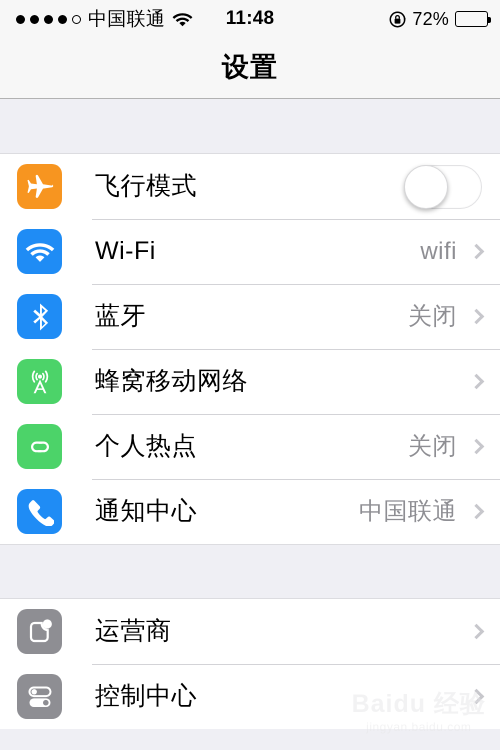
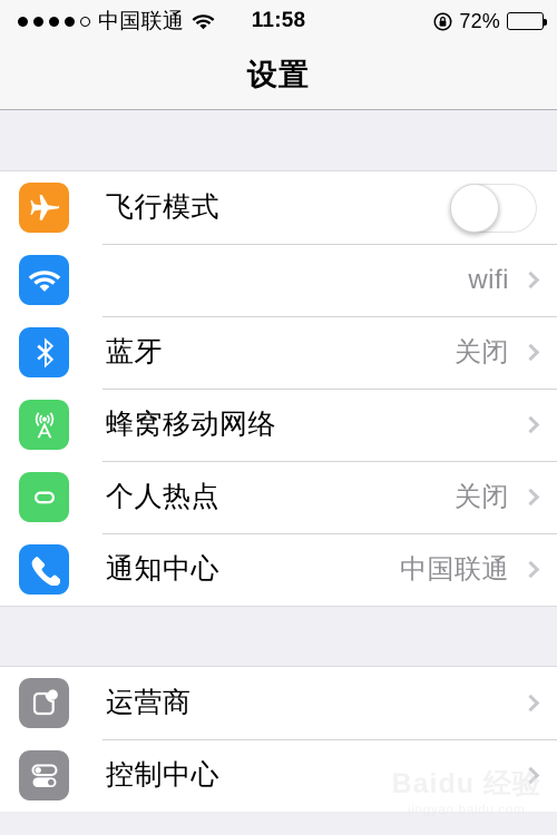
  中国联通
- 11:48
+ 11:58
  72%
  设置
  飞行模式
- Wi-Fi
  wifi
  蓝牙
  关闭
  蜂窝移动网络
  个人热点
  关闭
  通知中心
  中国联通
  运营商
  控制中心
  Baidu 经验
